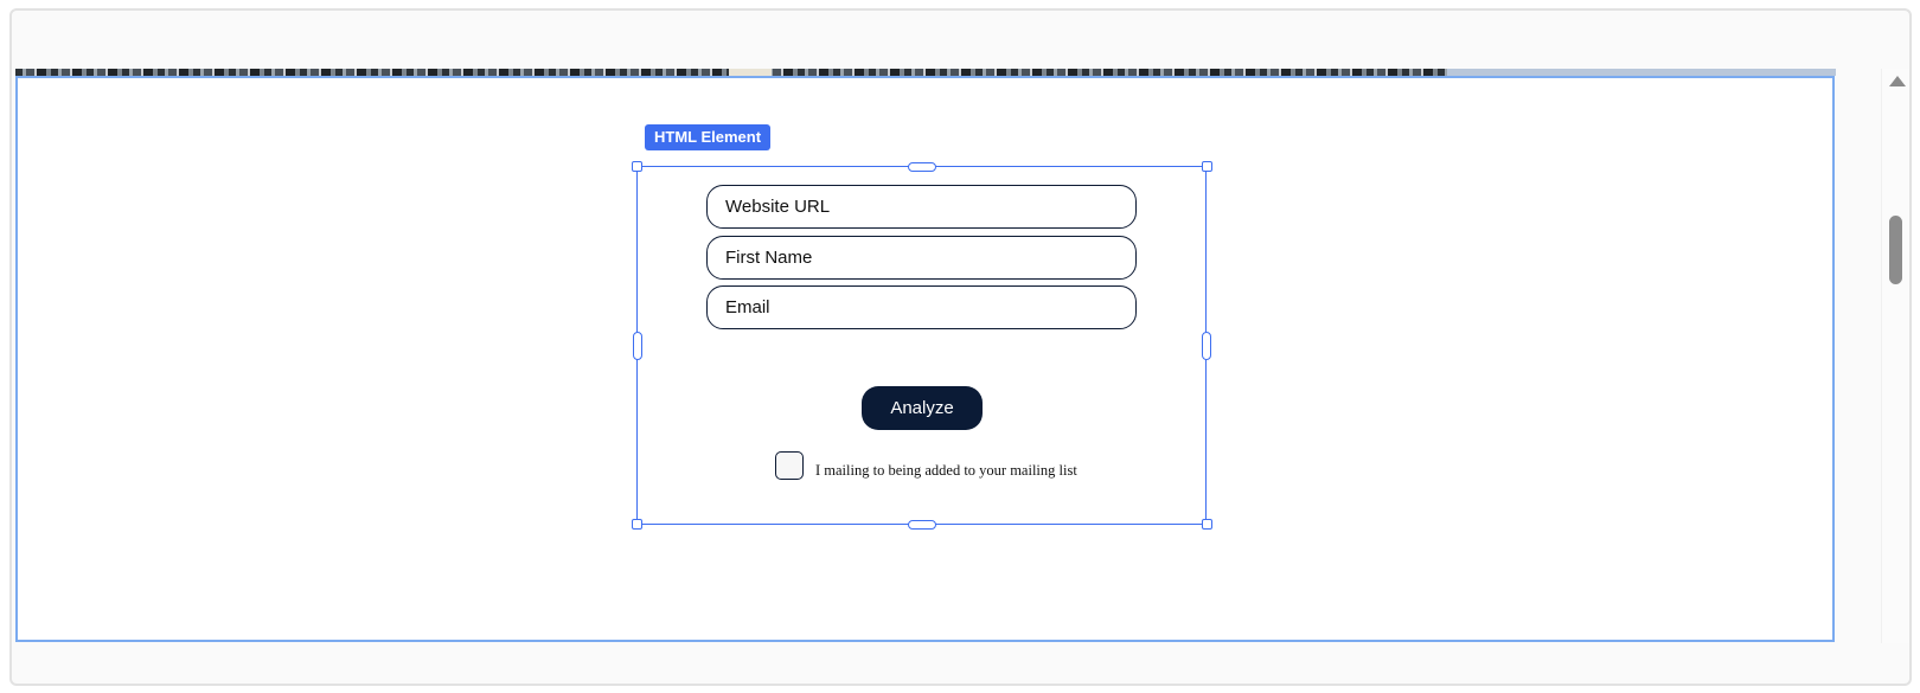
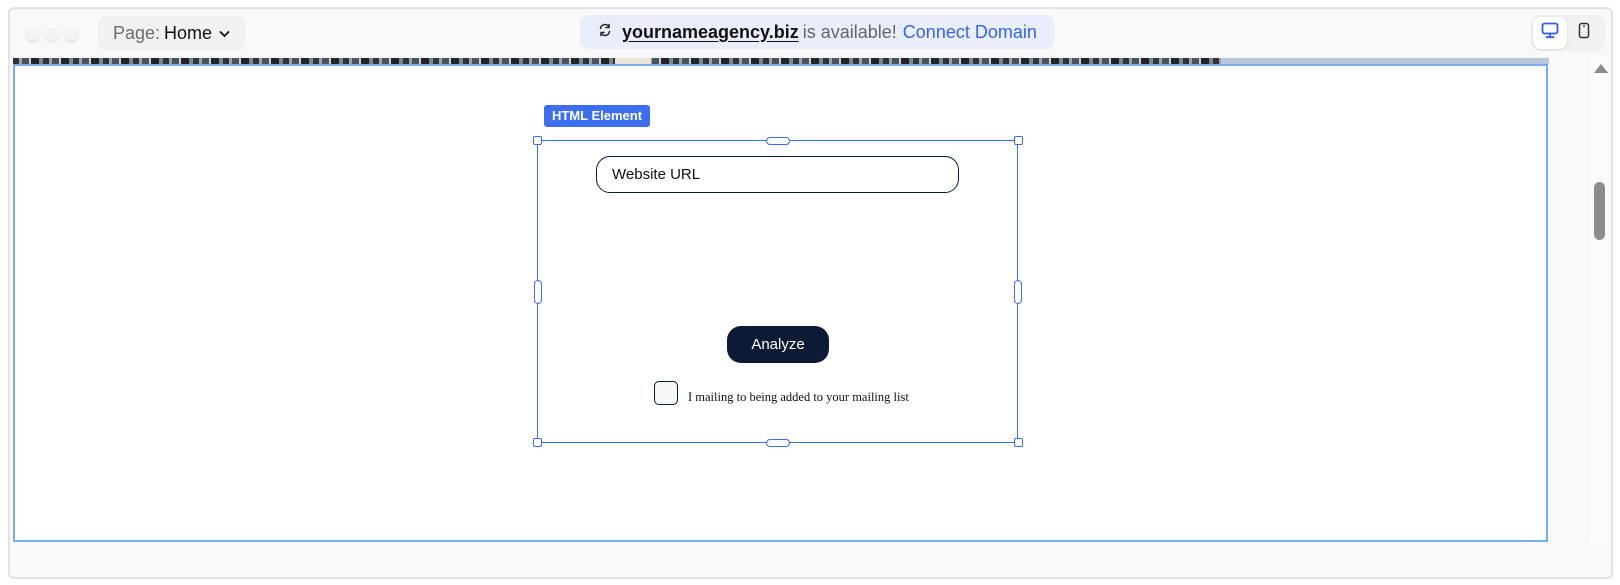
+ Page:
+ Home
+ yournameagency.biz
+ is available!
+ Connect Domain
  HTML Element
  Website URL
- First Name
- Email
  Analyze
  I mailing to being added to your mailing list
